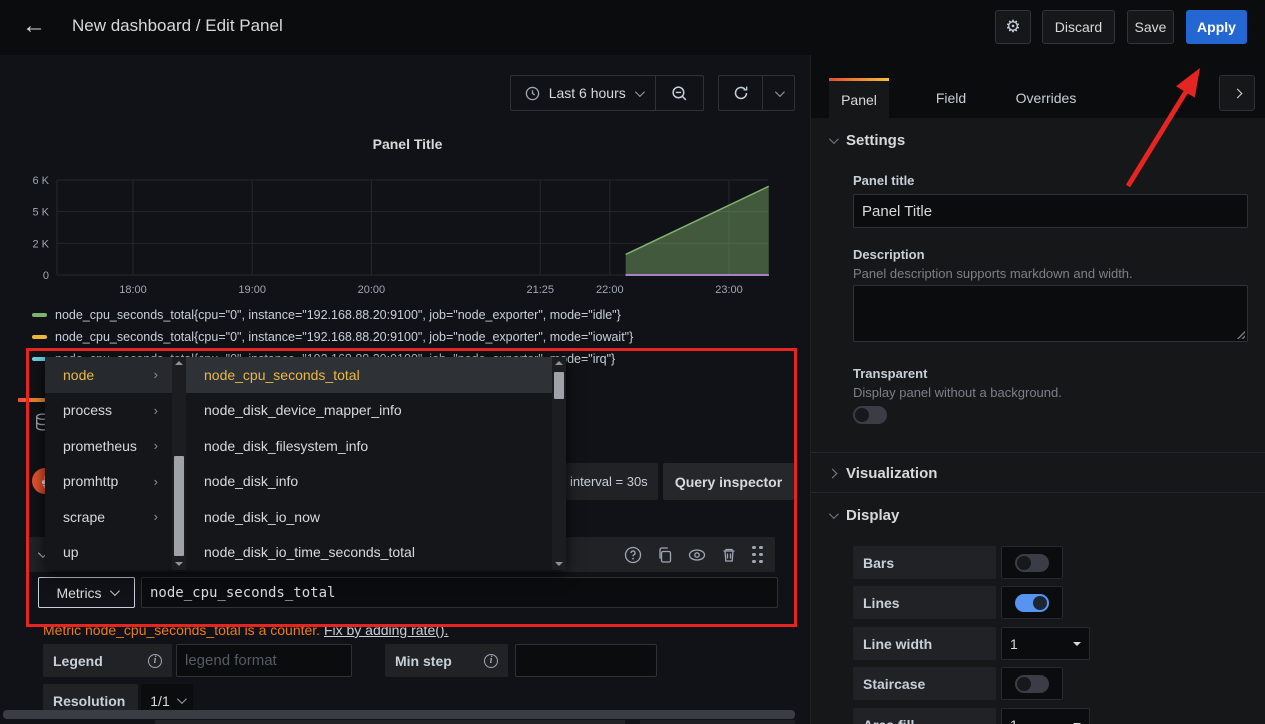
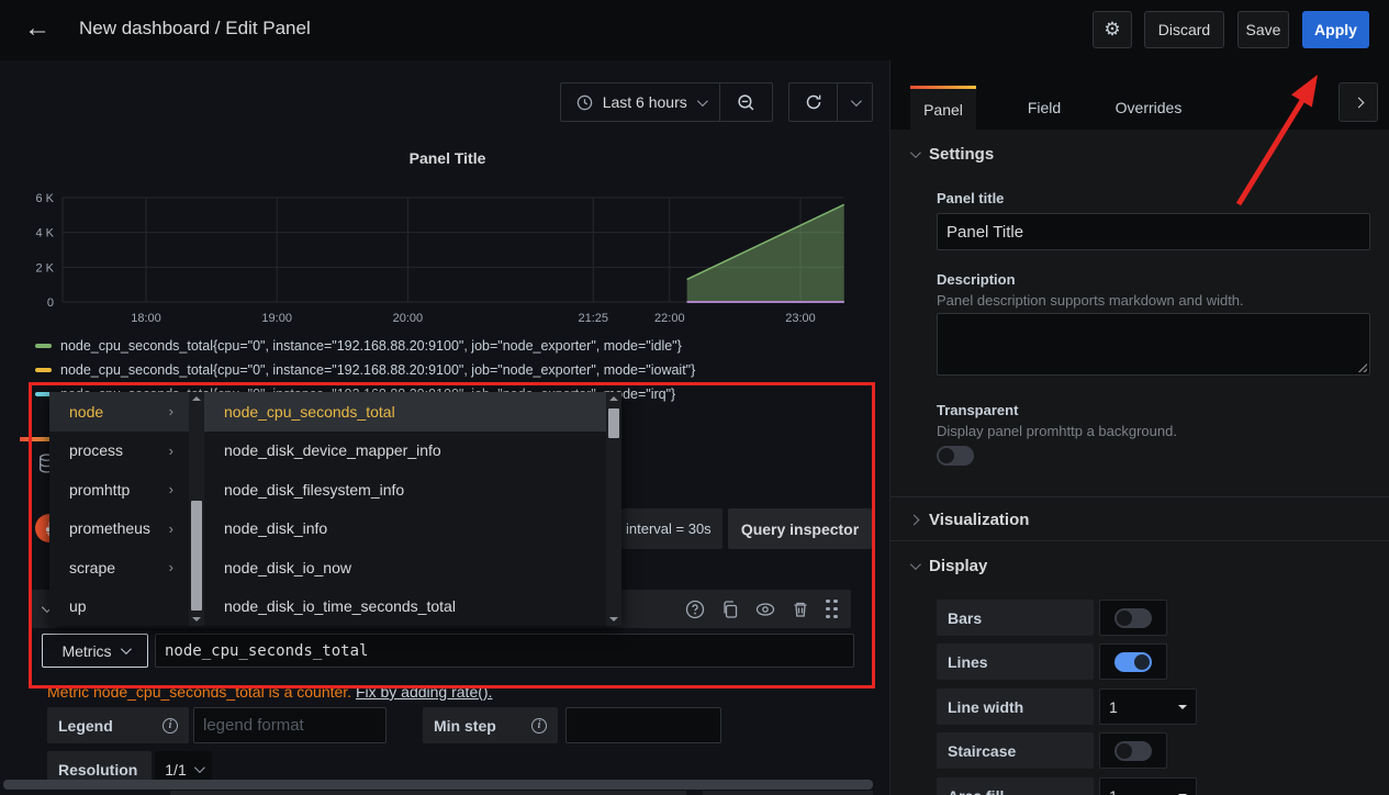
  ←
  New dashboard / Edit Panel
  ⚙
  Discard
  Save
  Apply
  Last 6 hours
  Panel Title
  0
  2 K
- 5 K
+ 4 K
  6 K
  18:00
  19:00
  20:00
  21:25
  22:00
  23:00
  node_cpu_seconds_total{cpu="0", instance="192.168.88.20:9100", job="node_exporter", mode="idle"}
  node_cpu_seconds_total{cpu="0", instance="192.168.88.20:9100", job="node_exporter", mode="iowait"}
  interval = 30s
  Query inspector
  Metrics
  node_cpu_seconds_total
  Metric node_cpu_seconds_total is a counter. Fix by adding rate().
  Legend
  i
  legend format
  Min step
  i
  Resolution
  1/1
  node
  ›
  process
  ›
- prometheus
+ promhttp
  ›
- promhttp
+ prometheus
  ›
  scrape
  ›
  up
  node_cpu_seconds_total
  node_disk_device_mapper_info
  node_disk_filesystem_info
  node_disk_info
  node_disk_io_now
  node_disk_io_time_seconds_total
  Panel
  Field
  Overrides
  Settings
  Panel title
  Panel Title
  Description
  Panel description supports markdown and width.
  Transparent
- Display panel without a background.
+ Display panel promhttp a background.
  Visualization
  Display
  Bars
  Lines
  Line width
  1
  Staircase
